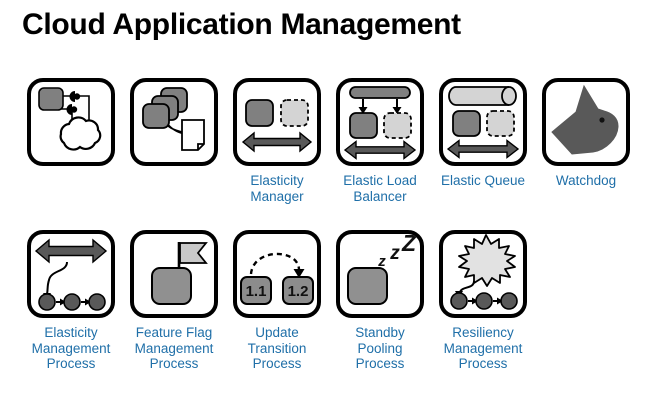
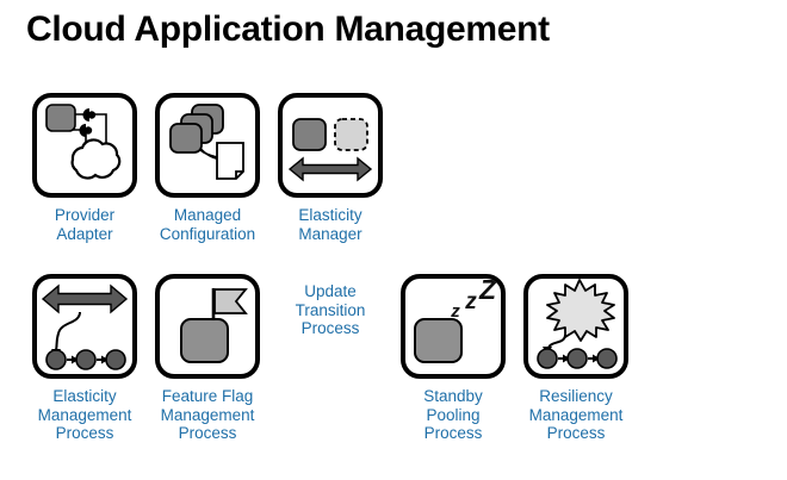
  Cloud Application Management
+ Provider
+ Adapter
+ Managed
+ Configuration
  Elasticity
  Manager
- Elastic Load
- Balancer
- Elastic Queue
- Watchdog
  Elasticity
  Management
  Process
  Feature Flag
  Management
  Process
- 1.1
- 1.2
  Update
  Transition
  Process
  z
  z
  Z
  Standby
  Pooling
  Process
  Resiliency
  Management
  Process
